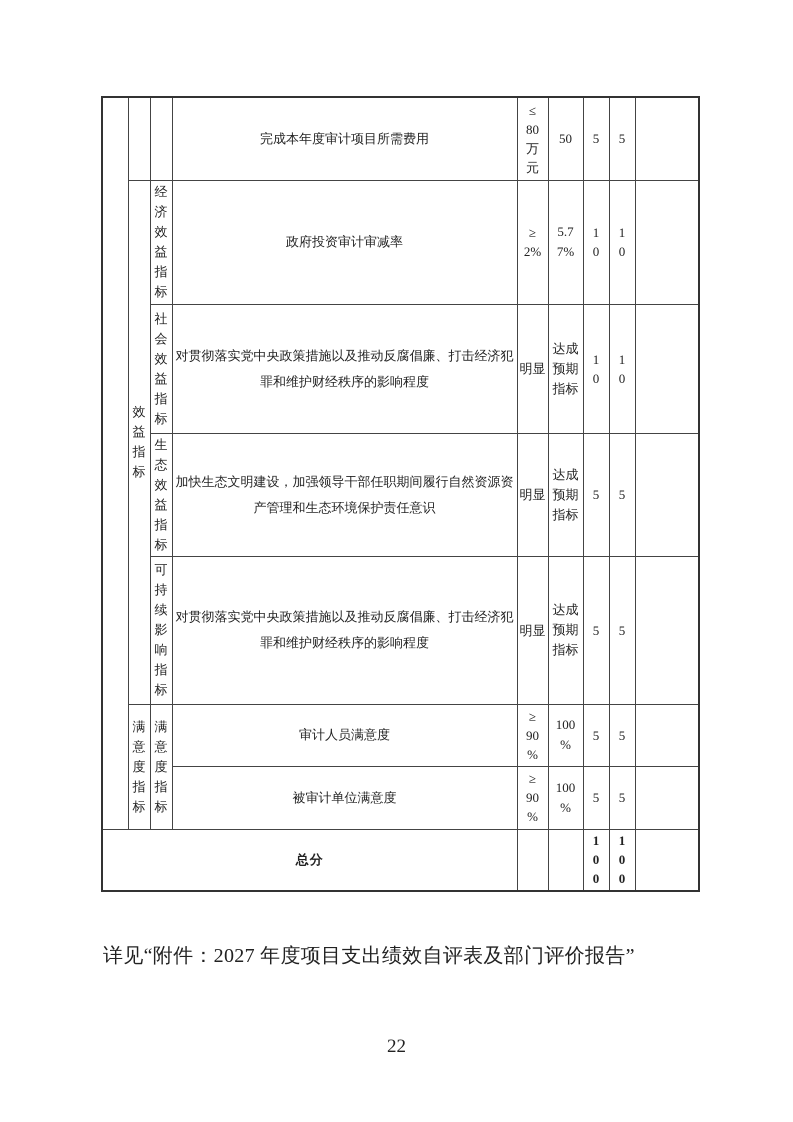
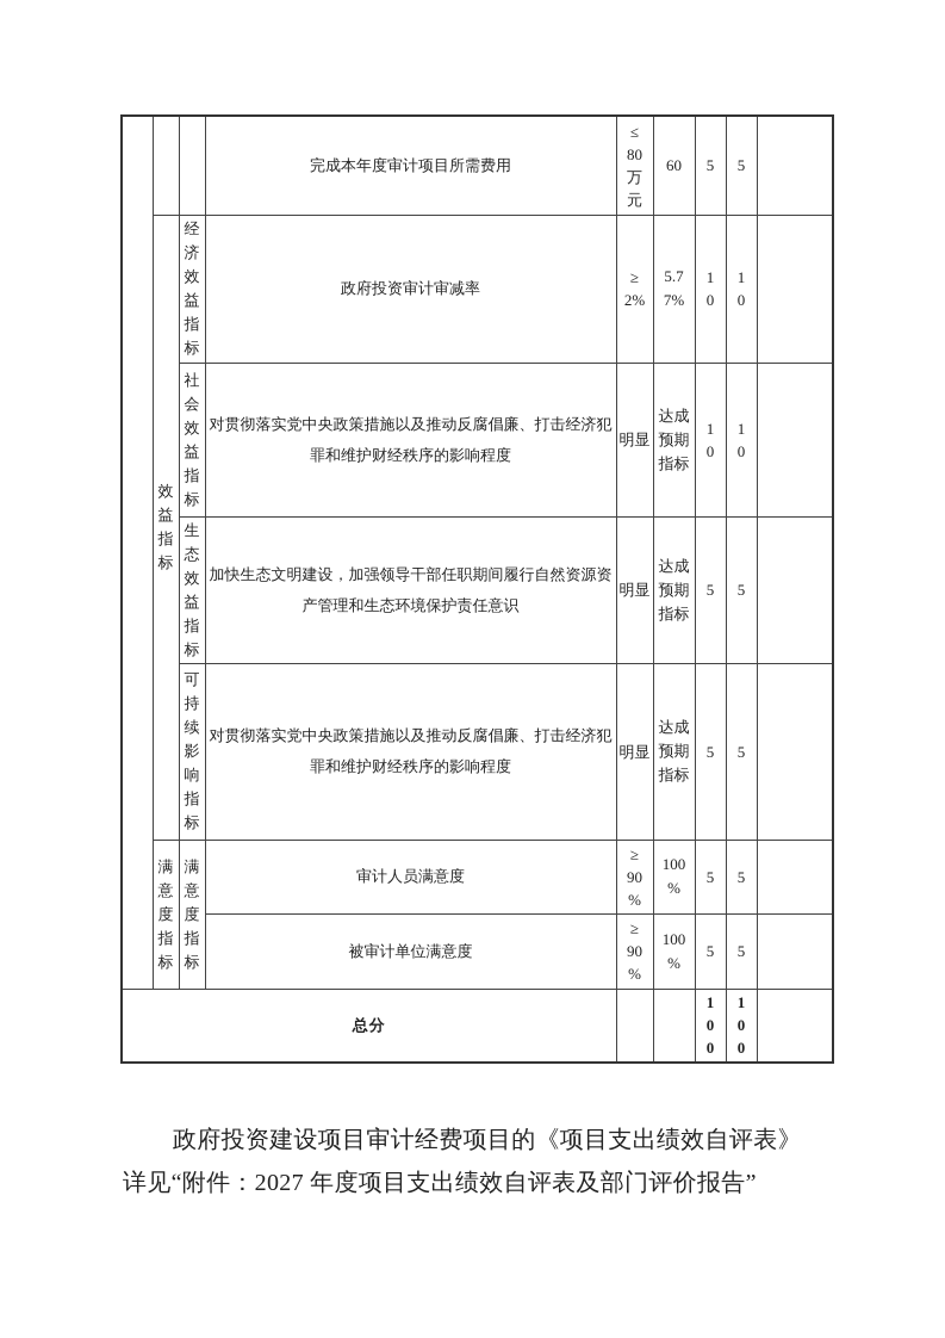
- 			完成本年度审计项目所需费用	≤ 80 万 元	50	5	5
+ 			完成本年度审计项目所需费用	≤ 80 万 元	60	5	5
  效益指标	经济效益指标	政府投资审计审减率	≥ 2%	5.7 7%	1 0	1 0
  社会效益指标	对贯彻落实党中央政策措施以及推动反腐倡廉、打击经济犯罪和维护财经秩序的影响程度	明显	达成预期指标	1 0	1 0
  生态效益指标	加快生态文明建设，加强领导干部任职期间履行自然资源资产管理和生态环境保护责任意识	明显	达成预期指标	5	5
  可持续影响指标	对贯彻落实党中央政策措施以及推动反腐倡廉、打击经济犯罪和维护财经秩序的影响程度	明显	达成预期指标	5	5
  满意度指标	满意度指标	审计人员满意度	≥ 90 %	100 %	5	5
  被审计单位满意度	≥ 90 %	100 %	5	5
  总分			1 0 0	1 0 0
+ 政府投资建设项目审计经费项目的《项目支出绩效自评表》
  详见“附件：2027 年度项目支出绩效自评表及部门评价报告”
- 22
